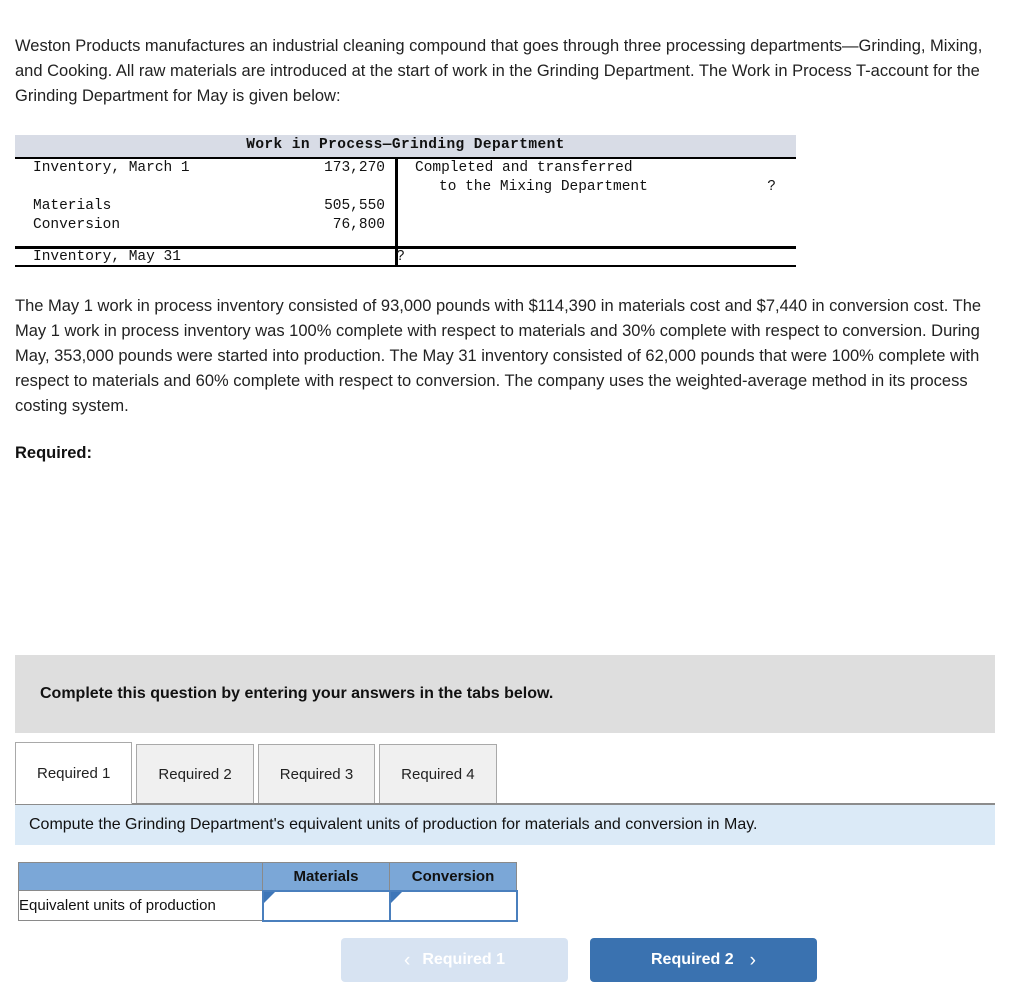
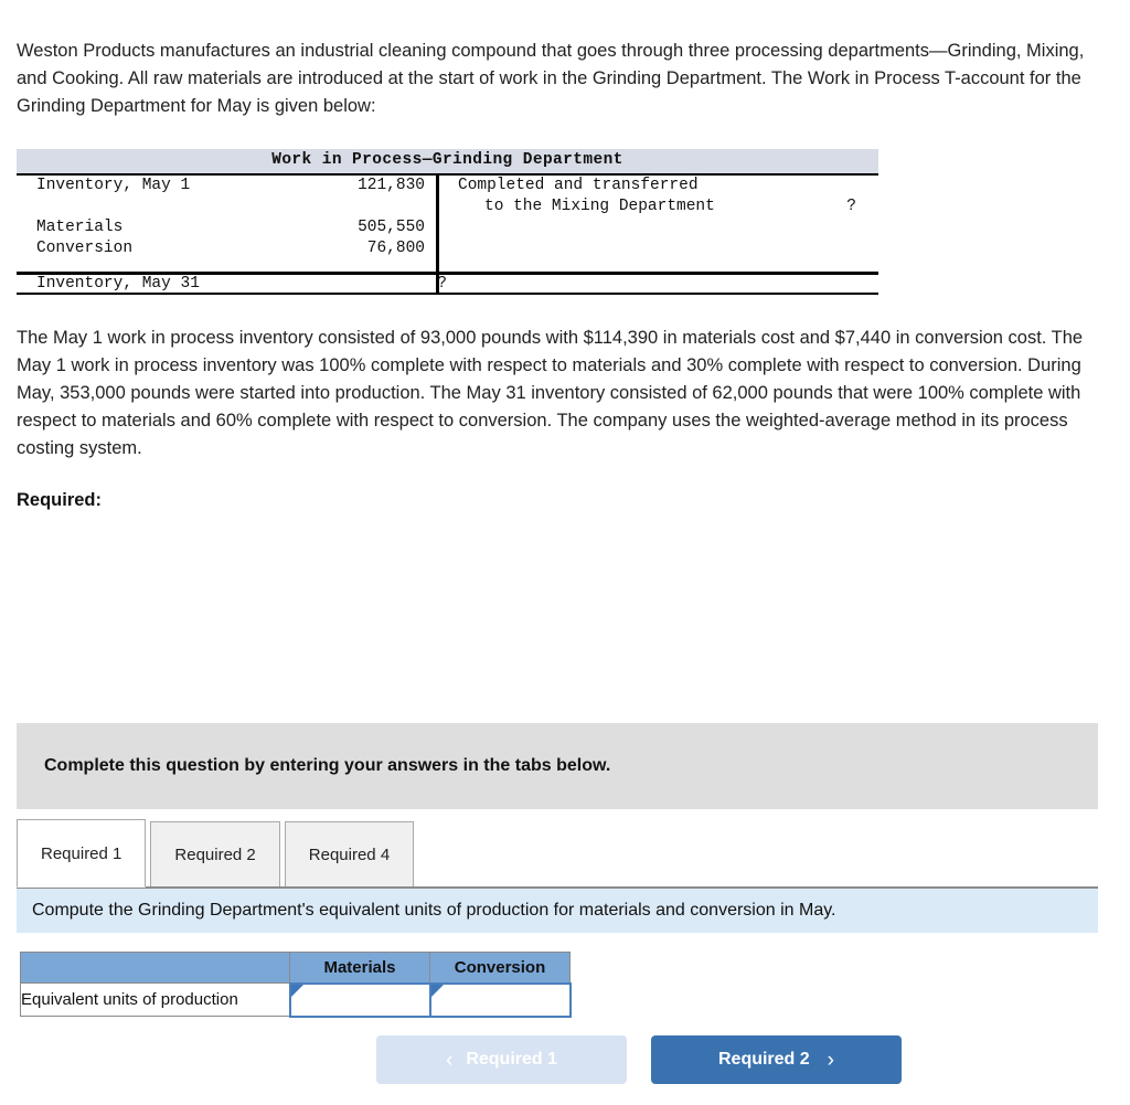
  Weston Products manufactures an industrial cleaning compound that goes through three processing departments—Grinding, Mixing, and Cooking. All raw materials are introduced at the start of work in the Grinding Department. The Work in Process T-account for the Grinding Department for May is given below:
  Work in Process—Grinding Department
- Inventory, March 1
+ Inventory, May 1
- 173,270
+ 121,830
  Materials
  505,550
  Conversion
  76,800
  Completed and transferred
  to the Mixing Department
  ?
  Inventory, May 31
  ?
  The May 1 work in process inventory consisted of 93,000 pounds with $114,390 in materials cost and $7,440 in conversion cost. The May 1 work in process inventory was 100% complete with respect to materials and 30% complete with respect to conversion. During May, 353,000 pounds were started into production. The May 31 inventory consisted of 62,000 pounds that were 100% complete with respect to materials and 60% complete with respect to conversion. The company uses the weighted-average method in its process costing system.
  Required:
  Complete this question by entering your answers in the tabs below.
  Required 1
  Required 2
- Required 3
  Required 4
  Compute the Grinding Department's equivalent units of production for materials and conversion in May.
  	Materials	Conversion
  Equivalent units of production
  ‹
  Required 1
  Required 2
  ›
